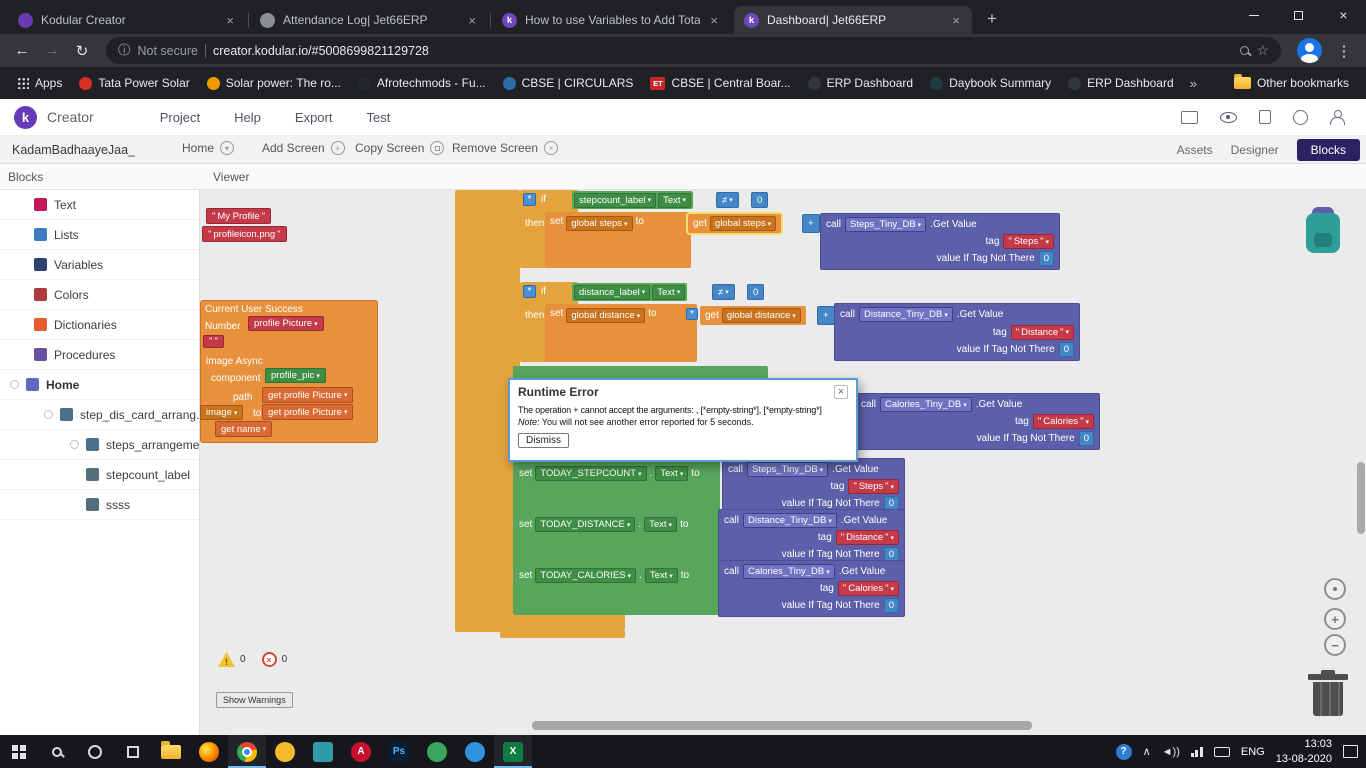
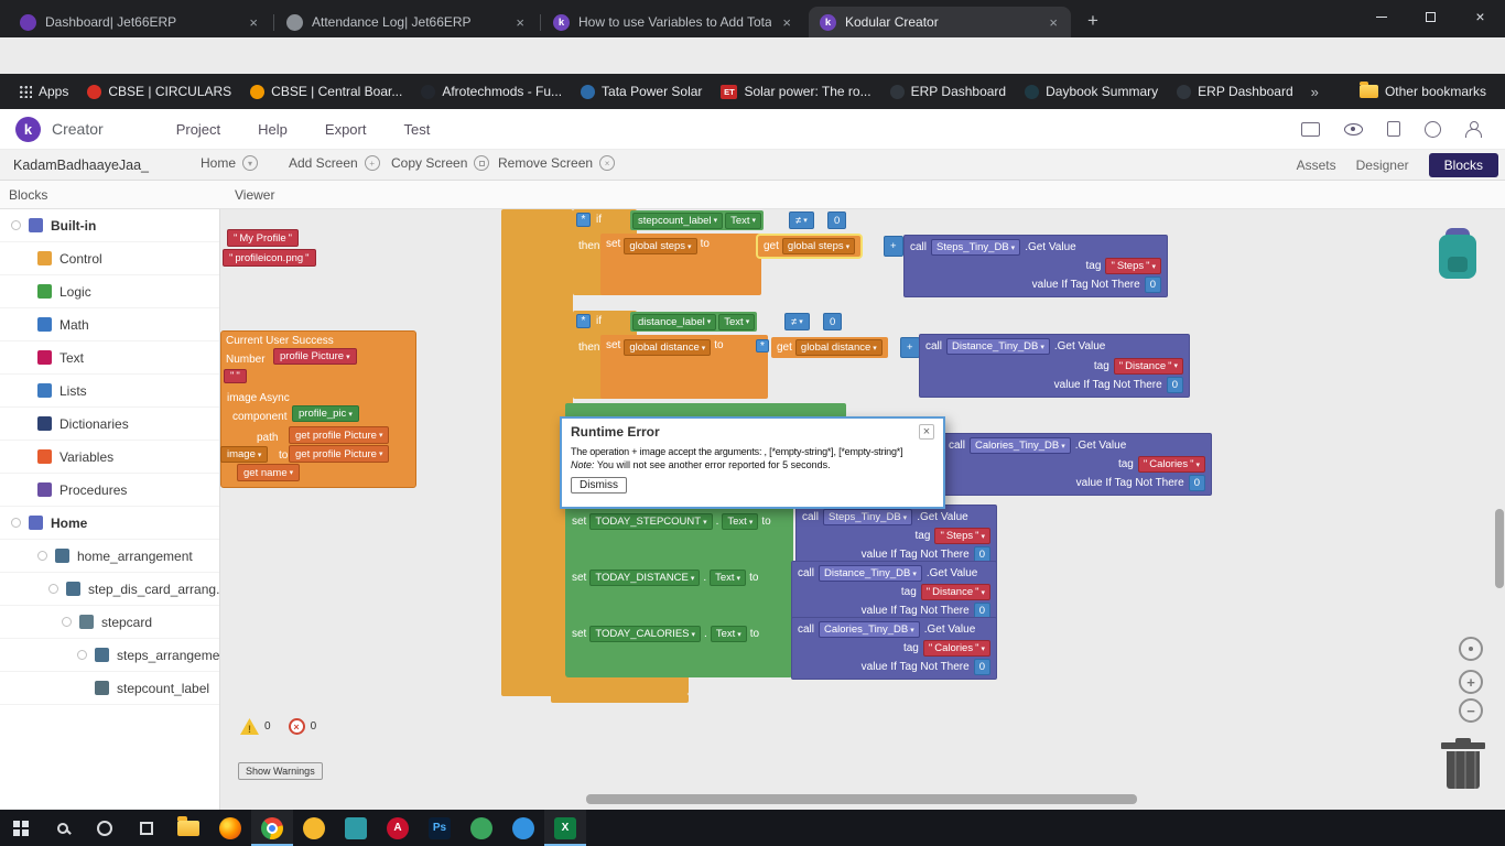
- Kodular Creator
+ Dashboard| Jet66ERP
  ×
  Attendance Log| Jet66ERP
  ×
  k
  How to use Variables to Add Tota
  ×
  k
- Dashboard| Jet66ERP
+ Kodular Creator
  ×
  +
  ×
- ←
- →
- ↻
- ⓘ
- Not secure
- creator.kodular.io/#5008699821129728
- ☆
- ⋮
  Apps
- Tata Power Solar
+ CBSE | CIRCULARS
- Solar power: The ro...
+ CBSE | Central Boar...
  Afrotechmods - Fu...
- CBSE | CIRCULARS
+ Tata Power Solar
  ET
- CBSE | Central Boar...
+ Solar power: The ro...
  ERP Dashboard
  Daybook Summary
  ERP Dashboard
  »
  Other bookmarks
  k
  Creator
  Project
  Help
  Export
  Test
  KadamBadhaayeJaa_
  Home
  ▾
  Add Screen
  +
  Copy Screen
  Remove Screen
  ×
  Assets
  Designer
  Blocks
  Blocks
  Viewer
+ Built-in
+ Control
+ Logic
+ Math
  Text
  Lists
- Variables
+ Dictionaries
- Colors
- Dictionaries
+ Variables
  Procedures
  Home
+ home_arrangement
  step_dis_card_arrang.
+ stepcard
  steps_arrangeme
  stepcount_label
- ssss
  "
  My Profile
  "
  "
  profileicon.png
  "
  Current User Success
  Number
  image Async
  component
  path
  to
  profile Picture
  "
  "
  profile_pic
  get profile Picture
  image
  get profile Picture
  get name
  *
  if
  stepcount_label
  Text
  ≠
  0
  then
  set
  global steps
  to
  get
  global steps
  +
  call
  Steps_Tiny_DB
  .Get Value
  tag
  "
  Steps
  "
  value If Tag Not There
  0
  *
  if
  distance_label
  Text
  ≠
  0
  then
  set
  global distance
  to
  *
  get
  global distance
  +
  call
  Distance_Tiny_DB
  .Get Value
  tag
  "
  Distance
  "
  value If Tag Not There
  0
  call
  Calories_Tiny_DB
  .Get Value
  tag
  "
  Calories
  "
  value If Tag Not There
  0
  set
  TODAY_STEPCOUNT
  .
  Text
  to
  set
  TODAY_DISTANCE
  .
  Text
  to
  set
  TODAY_CALORIES
  .
  Text
  to
  call
  Steps_Tiny_DB
  .Get Value
  tag
  "
  Steps
  "
  value If Tag Not There
  0
  call
  Distance_Tiny_DB
  .Get Value
  tag
  "
  Distance
  "
  value If Tag Not There
  0
  call
  Calories_Tiny_DB
  .Get Value
  tag
  "
  Calories
  "
  value If Tag Not There
  0
  Runtime Error
  ×
- The operation + cannot accept the arguments: , [*empty-string*], [*empty-string*]
+ The operation + image accept the arguments: , [*empty-string*], [*empty-string*]
  Note: You will not see another error reported for 5 seconds.
  Dismiss
  !
  0
  ×
  0
  Show Warnings
  +
  −
  A
  Ps
  X
- ?
- ∧
- ◄))
- ENG
- 13:03
- 13-08-2020
